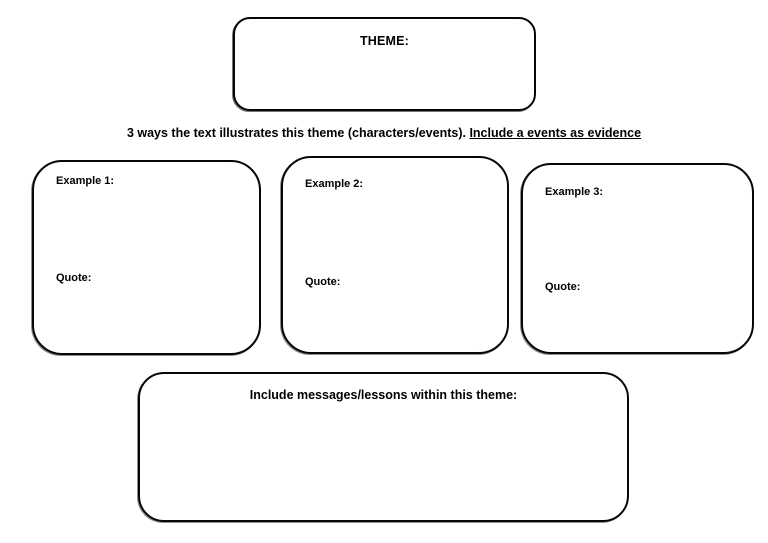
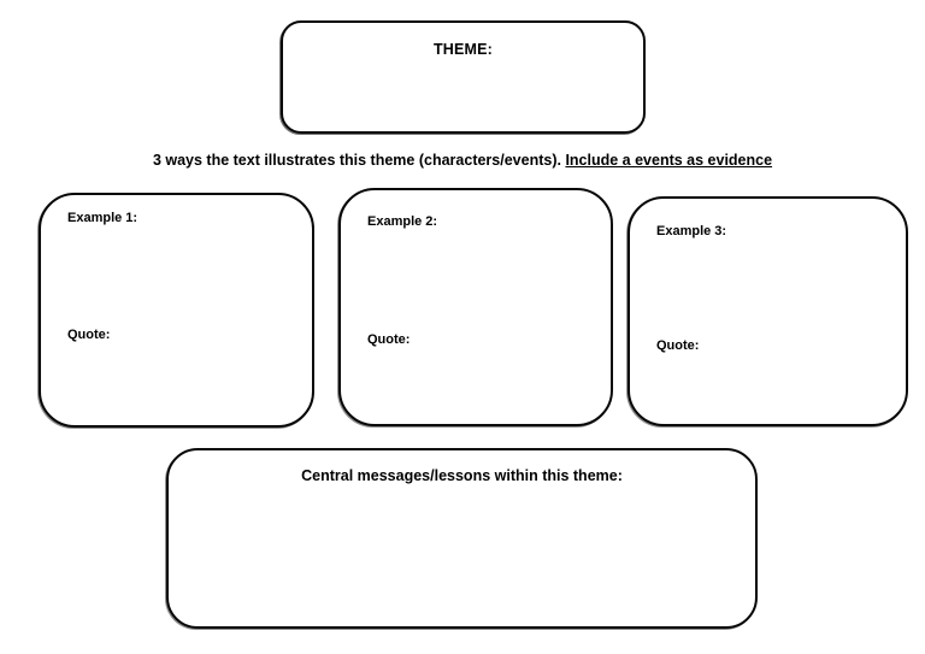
  THEME:
  3 ways the text illustrates this theme (characters/events). Include a events as evidence
  Example 1:
  Quote:
  Example 2:
  Quote:
  Example 3:
  Quote:
- Include messages/lessons within this theme:
+ Central messages/lessons within this theme:
